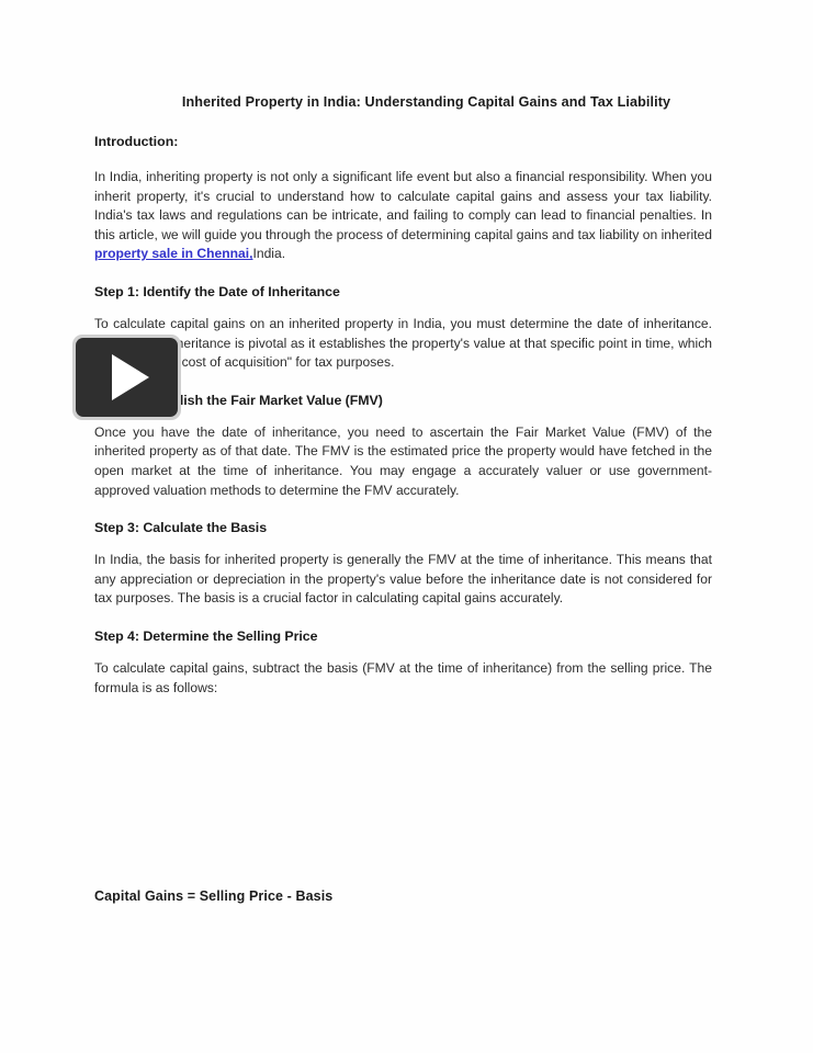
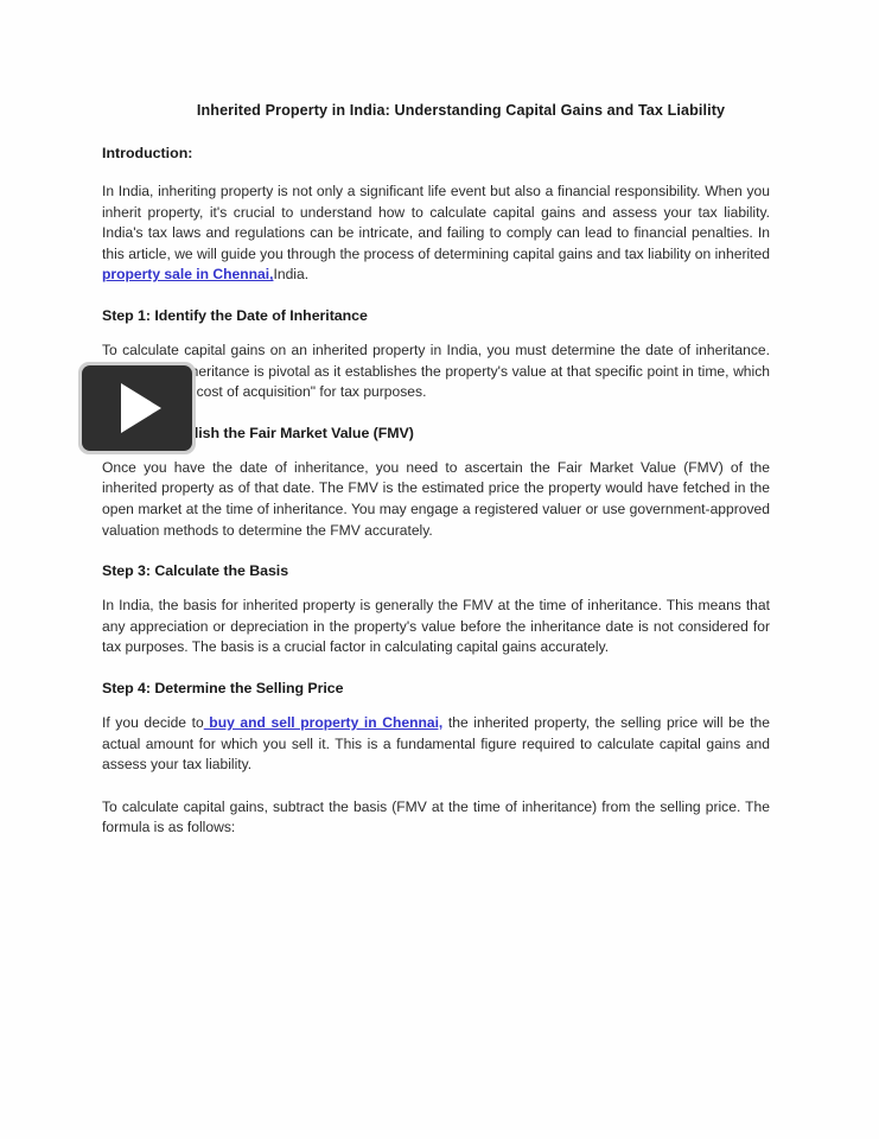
  Inherited Property in India: Understanding Capital Gains and Tax Liability
  Introduction:
  In India, inheriting property is not only a significant life event but also a financial responsibility. When you inherit property, it's crucial to understand how to calculate capital gains and assess your tax liability. India's tax laws and regulations can be intricate, and failing to comply can lead to financial penalties. In this article, we will guide you through the process of determining capital gains and tax liability on inherited property sale in Chennai,India.
  Step 1: Identify the Date of Inheritance
  To calculate capital gains on an inherited property in India, you must determine the date of inheritance. eritance is pivotal as it establishes the property's value at that specific point in time, which cost of acquisition" for tax purposes.
  lish the Fair Market Value (FMV)
- Once you have the date of inheritance, you need to ascertain the Fair Market Value (FMV) of the inherited property as of that date. The FMV is the estimated price the property would have fetched in the open market at the time of inheritance. You may engage a accurately valuer or use government-approved valuation methods to determine the FMV accurately.
+ Once you have the date of inheritance, you need to ascertain the Fair Market Value (FMV) of the inherited property as of that date. The FMV is the estimated price the property would have fetched in the open market at the time of inheritance. You may engage a registered valuer or use government-approved valuation methods to determine the FMV accurately.
  Step 3: Calculate the Basis
  In India, the basis for inherited property is generally the FMV at the time of inheritance. This means that any appreciation or depreciation in the property's value before the inheritance date is not considered for tax purposes. The basis is a crucial factor in calculating capital gains accurately.
  Step 4: Determine the Selling Price
+ If you decide to buy and sell property in Chennai, the inherited property, the selling price will be the actual amount for which you sell it. This is a fundamental figure required to calculate capital gains and assess your tax liability.
  To calculate capital gains, subtract the basis (FMV at the time of inheritance) from the selling price. The formula is as follows:
- Capital Gains = Selling Price - Basis
